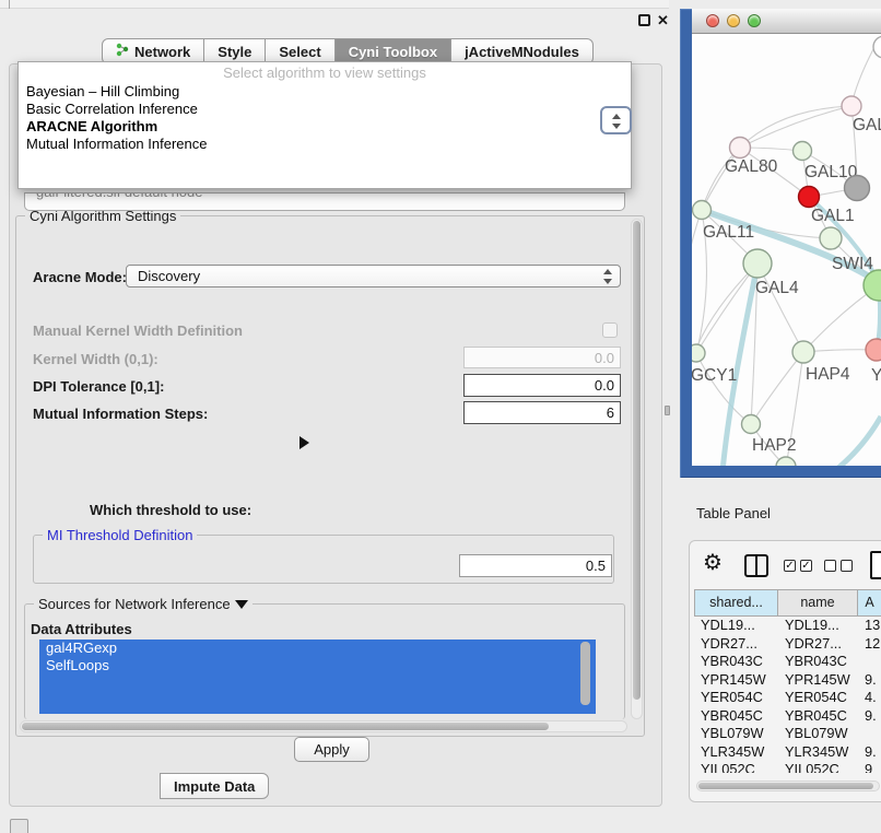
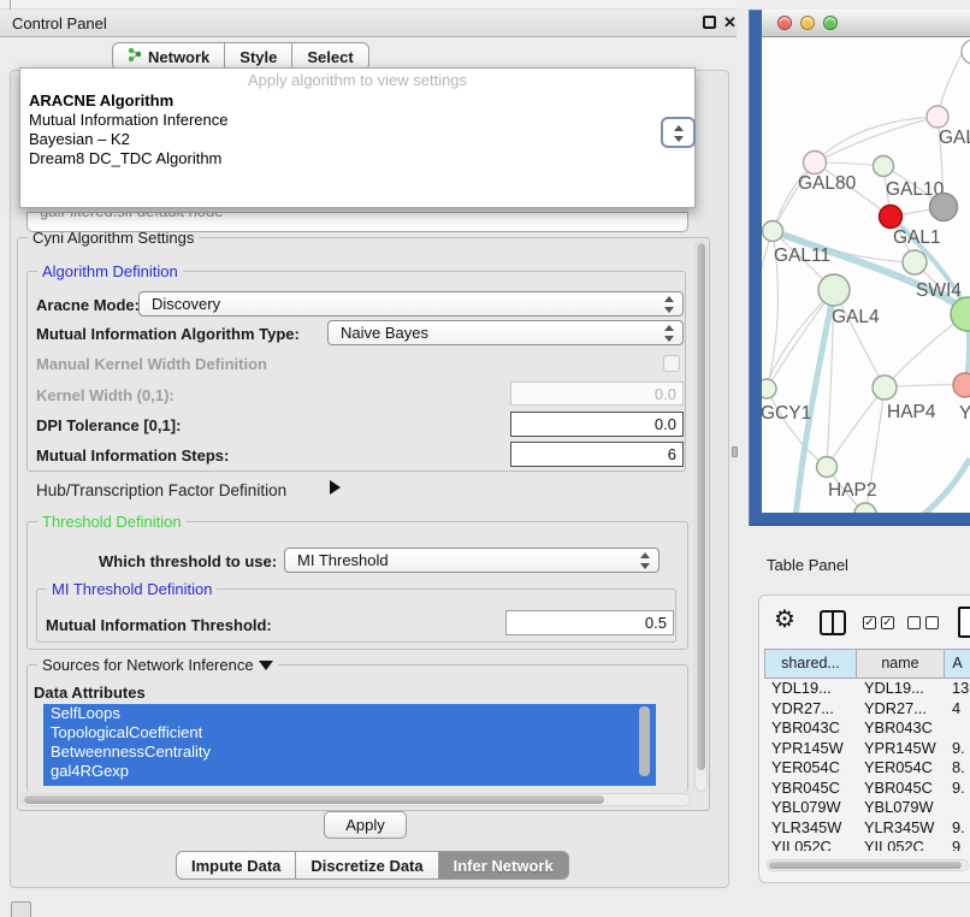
+ Control Panel
  ✕
  Network
  Style
  Select
- Cyni Toolbox
- jActiveMNodules
  Cyni Algorithm Settings
+ Algorithm Definition
  Aracne Mode:
  Discovery
+ Mutual Information Algorithm Type:
+ Naive Bayes
  Manual Kernel Width Definition
  Kernel Width (0,1):
  0.0
  DPI Tolerance [0,1]:
  0.0
  Mutual Information Steps:
  6
+ Hub/Transcription Factor Definition
+ Threshold Definition
  Which threshold to use:
+ MI Threshold
  MI Threshold Definition
+ Mutual Information Threshold:
  0.5
  Sources for Network Inference
  Data Attributes
- gal4RGexp
+ SelfLoops
+ TopologicalCoefficient
+ BetweennessCentrality
- SelfLoops
+ gal4RGexp
  Apply
  Impute Data
+ Discretize Data
+ Infer Network
- Select algorithm to view settings
+ Apply algorithm to view settings
- Bayesian – Hill Climbing
- Basic Correlation Inference
  ARACNE Algorithm
  Mutual Information Inference
+ Bayesian – K2
+ Dream8 DC_TDC Algorithm
  GAL80
  GAL10
  GAL1
  GAL11
  SWI4
  GAL4
  GCY1
  HAP4
  Y
  HAP2
  Table Panel
  ⚙
  ✓
  ✓
  shared...
  name
  A
  YDL19...
  YDL19...
  13
  YDR27...
  YDR27...
- 12
+ 4
  YBR043C
  YBR043C
  YPR145W
  YPR145W
  9.
  YER054C
  YER054C
- 4.
+ 8.
  YBR045C
  YBR045C
  9.
  YBL079W
  YBL079W
  YLR345W
  YLR345W
  9.
  YIL052C
  YIL052C
  9
